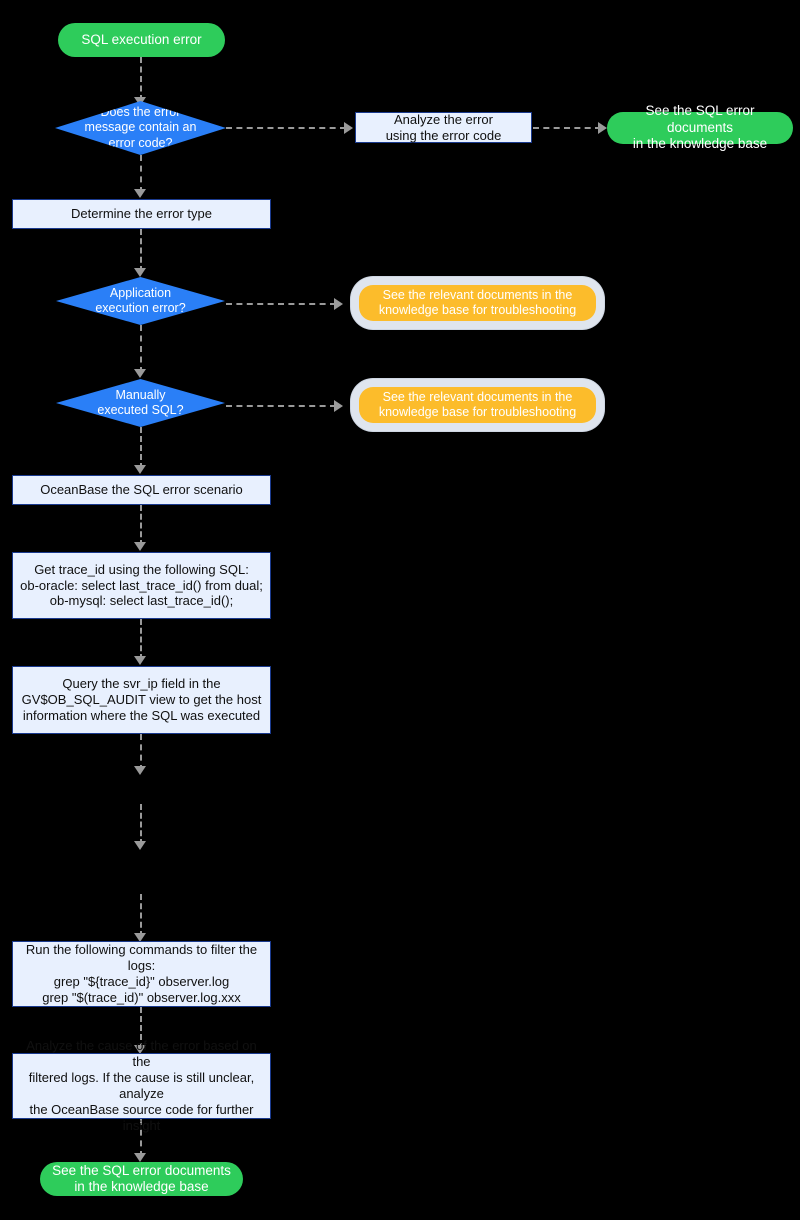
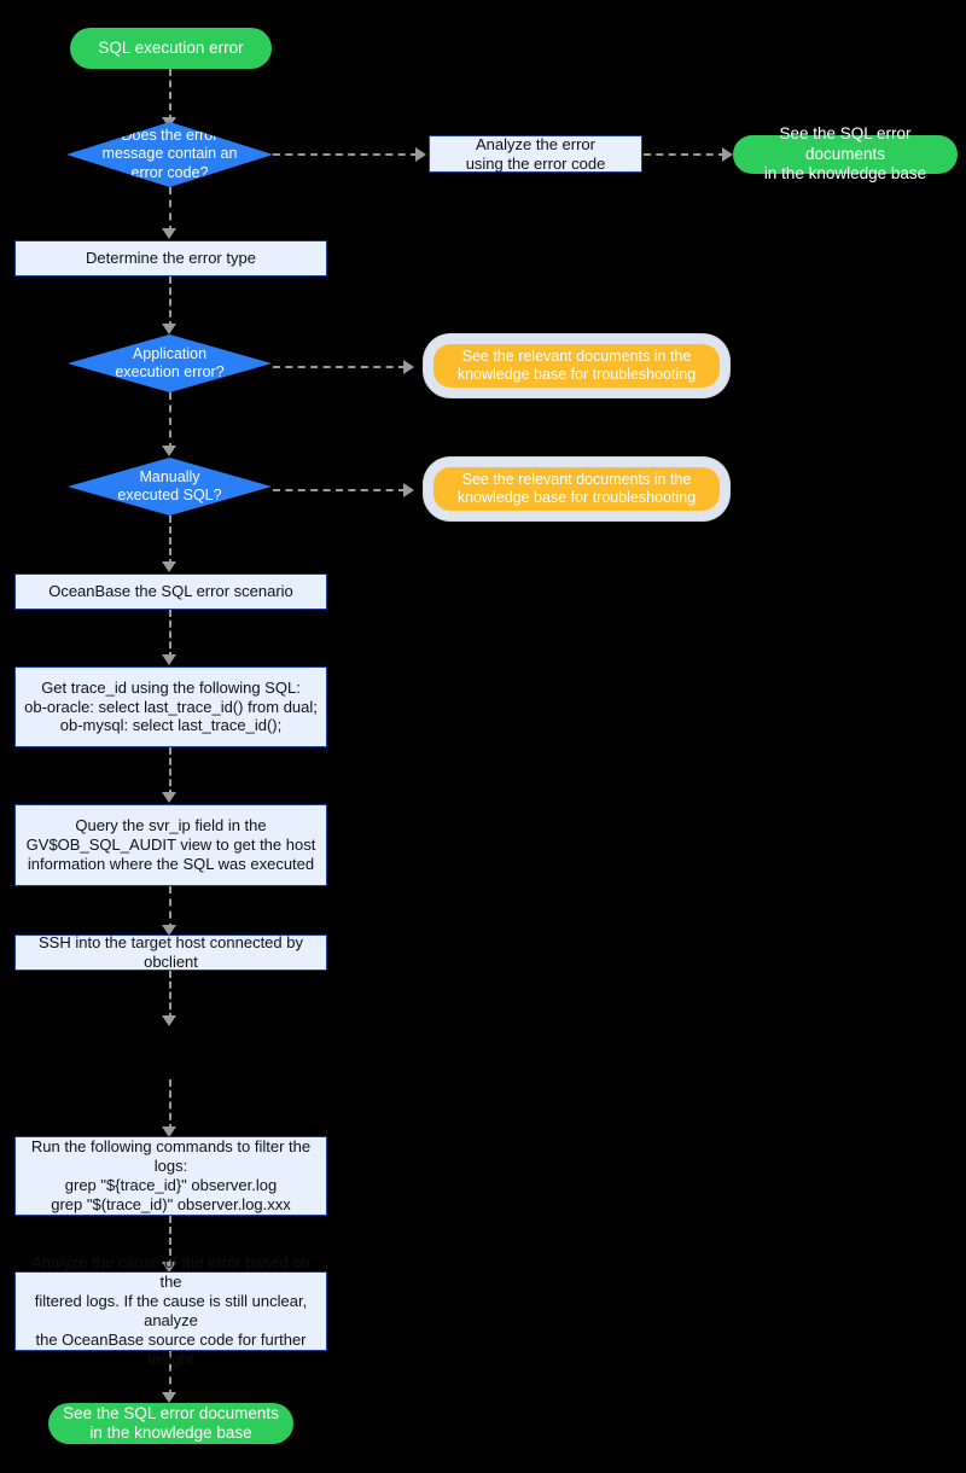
  SQL execution error
  oes the erro
  message contain an
  error code?
  Analyze the error
  using the error code
  See the SQL error documents
  in the knowledge base
  Determine the error type
  Application
  execution error?
  See the relevant documents in the
  knowledge base for troubleshooting
  Manually
  executed SQL?
  See the relevant documents in the
  knowledge base for troubleshooting
  OceanBase the SQL error scenario
  Get trace_id using the following SQL:
  ob-oracle: select last_trace_id() from dual;
  ob-mysql: select last_trace_id();
  Query the svr_ip field in the
  GV$OB_SQL_AUDIT view to get the host
  information where the SQL was executed
+ SSH into the target host connected by obclient
  Run the following commands to filter the logs:
  grep "${trace_id}" observer.log
  grep "$(trace_id)" observer.log.xxx
  Analyze the cause of the error based on the
  filtered logs. If the cause is still unclear, analyze
  the OceanBase source code for further insight
  See the SQL error documents
  in the knowledge base
